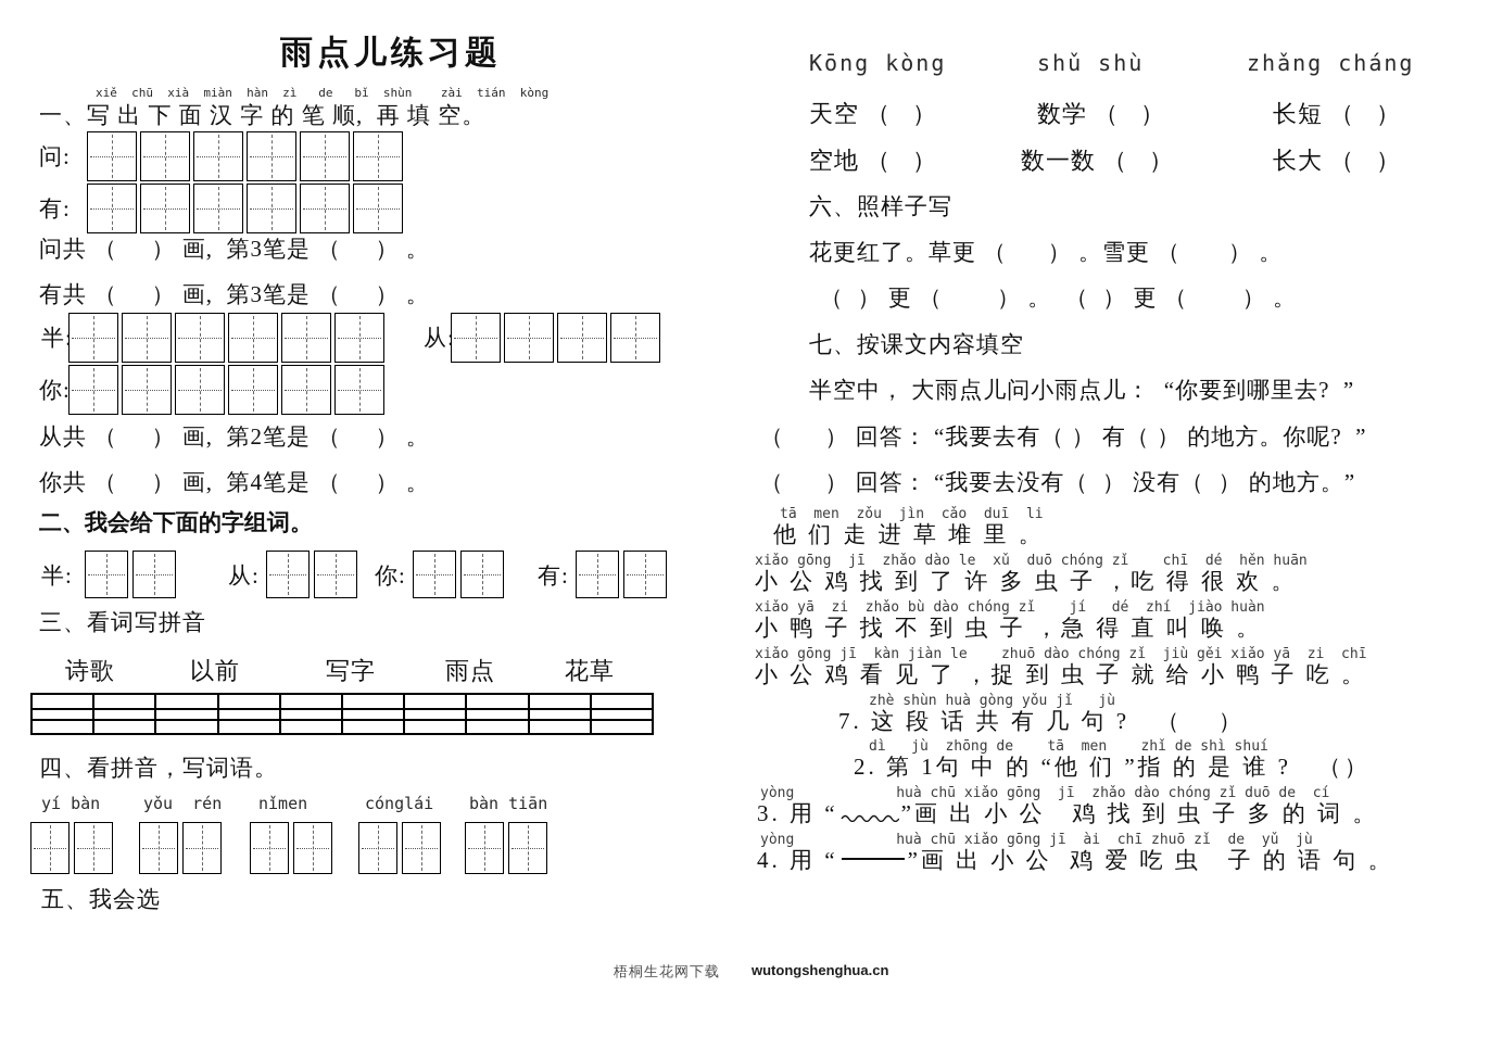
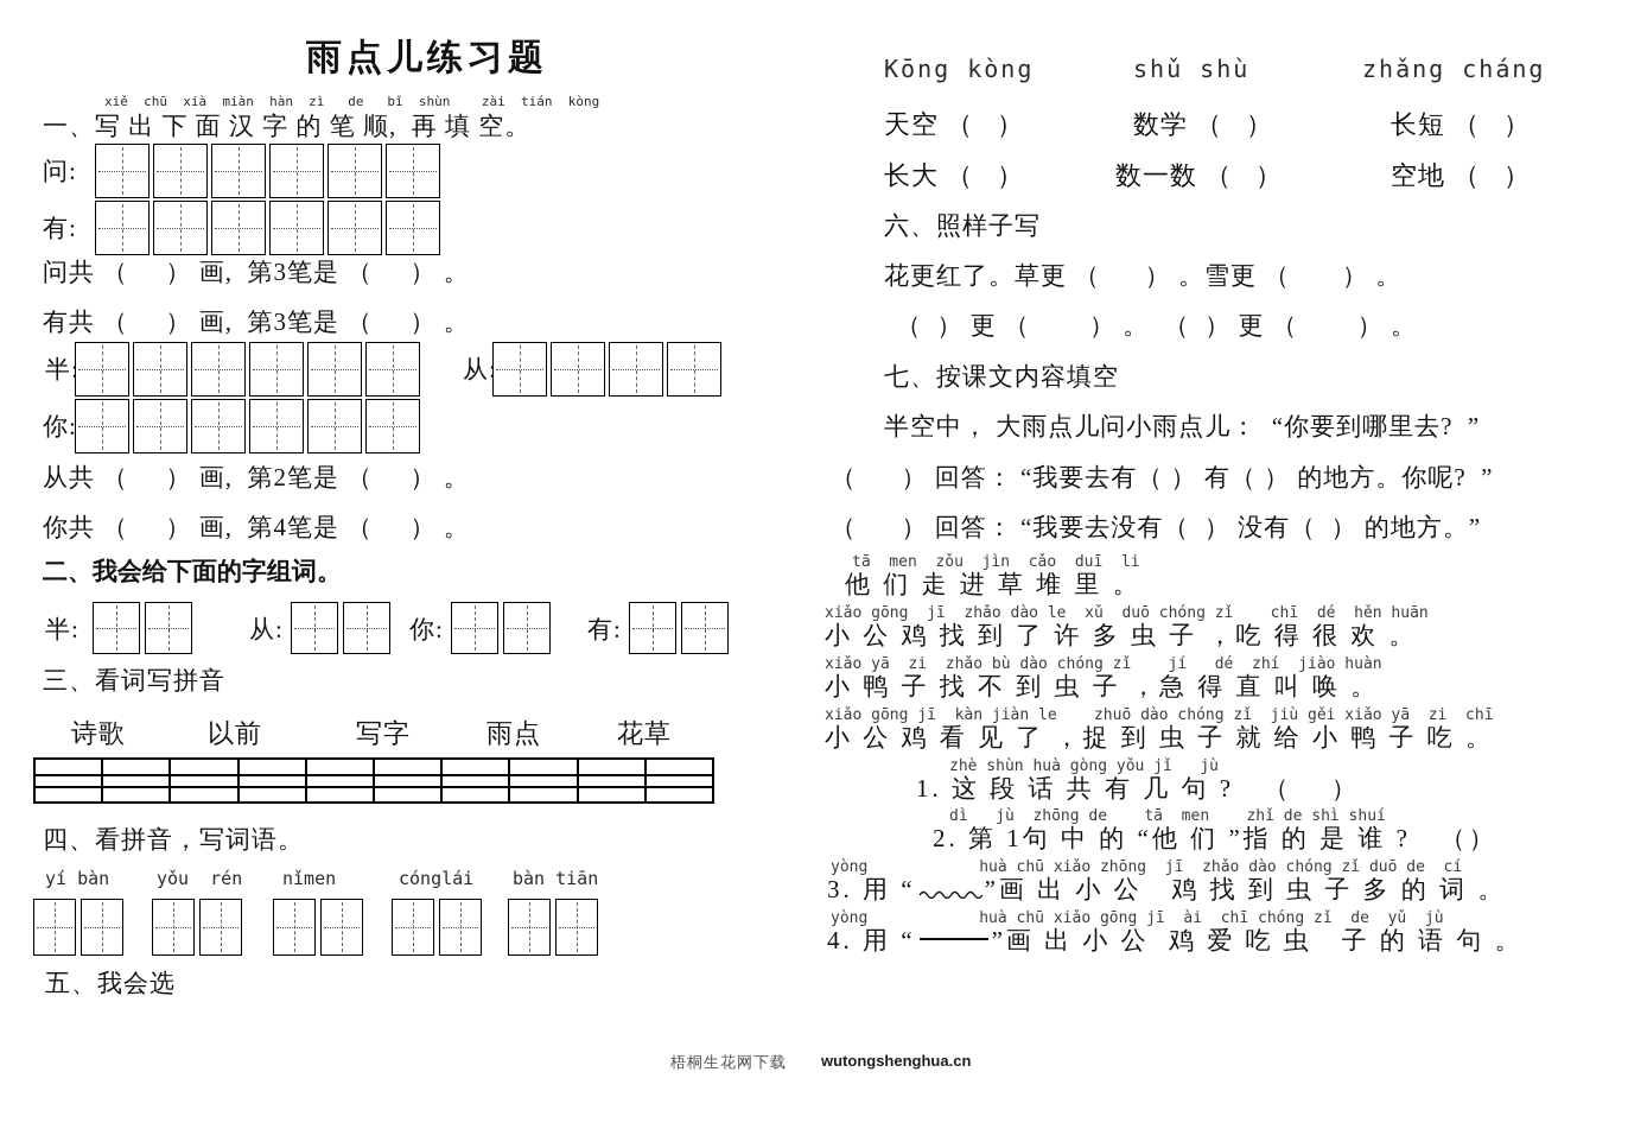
  雨点儿练习题
  xiě chū xià miàn hàn zì de bǐ shùn zài tián kòng
  一、写 出 下 面 汉 字 的 笔 顺, 再 填 空。
  问:
  有:
  问共 （ ） 画, 第3笔是 （ ） 。
  有共 （ ） 画, 第3笔是 （ ） 。
  你:
  从共 （ ） 画, 第2笔是 （ ） 。
  你共 （ ） 画, 第4笔是 （ ） 。
  二、我会给下面的字组词。
  半:
  从:
  你:
  有:
  三、看词写拼音
  诗歌
  以前
  写字
  雨点
  花草
  四、看拼音，写词语。
  yí bàn
  yǒu rén
  nǐmen
  cónglái
  bàn tiān
  五、我会选
  Kōng kòng
  shǔ shù
  zhǎng cháng
  天空 （ ）
  数学 （ ）
  长短 （ ）
- 空地 （ ）
+ 长大 （ ）
  数一数 （ ）
- 长大 （ ）
+ 空地 （ ）
  六、照样子写
  花更红了。草更 （ ） 。雪更 （ ） 。
  （ ） 更 （ ） 。 （ ） 更 （ ） 。
  七、按课文内容填空
  半空中， 大雨点儿问小雨点儿： “你要到哪里去? ”
  （ ） 回答： “我要去有（ ） 有（ ） 的地方。你呢? ”
  （ ） 回答： “我要去没有（ ） 没有（ ） 的地方。”
  tā men zǒu jìn cǎo duī li
  他 们 走 进 草 堆 里 。
  xiǎo gōng jī zhǎo dào le xǔ duō chóng zǐ chī dé hěn huān
  小 公 鸡 找 到 了 许 多 虫 子 ，吃 得 很 欢 。
  xiǎo yā zi zhǎo bù dào chóng zǐ jí dé zhí jiào huàn
  小 鸭 子 找 不 到 虫 子 ，急 得 直 叫 唤 。
  xiǎo gōng jī kàn jiàn le zhuō dào chóng zǐ jiù gěi xiǎo yā zi chī
  小 公 鸡 看 见 了 ，捉 到 虫 子 就 给 小 鸭 子 吃 。
  zhè shùn huà gòng yǒu jǐ jù
- 7. 这 段 话 共 有 几 句 ? （ ）
+ 1. 这 段 话 共 有 几 句 ? （ ）
  dì jù zhōng de tā men zhǐ de shì shuí
  2. 第 1句 中 的 “他 们 ”指 的 是 谁 ? （）
- yòng huà chū xiǎo gōng jī zhǎo dào chóng zǐ duō de cí
+ yòng huà chū xiǎo zhōng jī zhǎo dào chóng zǐ duō de cí
  3. 用 “ ”画 出 小 公 鸡 找 到 虫 子 多 的 词 。
- yòng huà chū xiǎo gōng jī ài chī zhuō zǐ de yǔ jù
+ yòng huà chū xiǎo gōng jī ài chī chóng zǐ de yǔ jù
  4. 用 “ ”画 出 小 公 鸡 爱 吃 虫 子 的 语 句 。
  梧桐生花网下载
  wutongshenghua.cn
